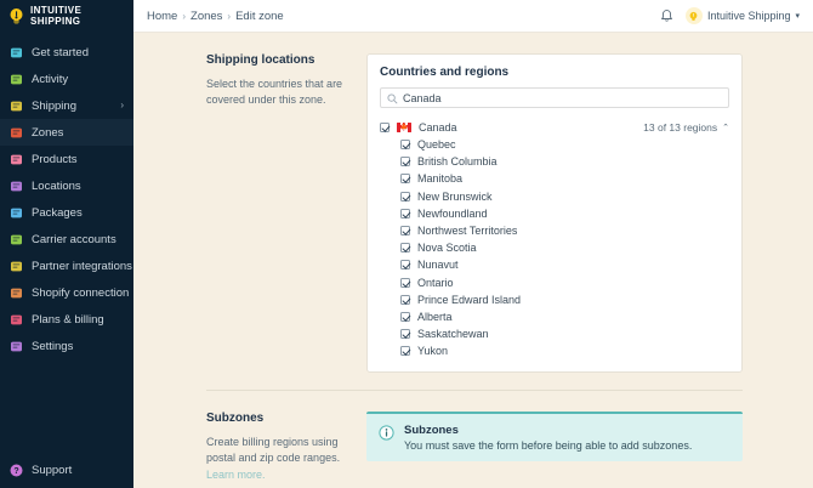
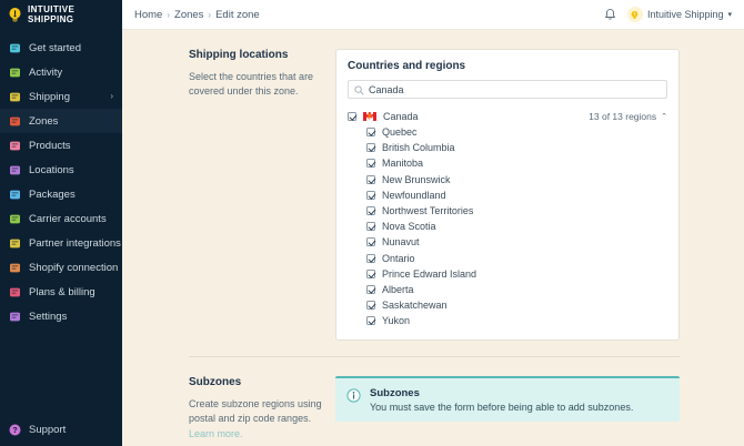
  INTUITIVE
  SHIPPING
  Get started
  Activity
  Shipping
  ›
  Zones
  Products
  Locations
  Packages
  Carrier accounts
  Partner integrations
  Shopify connection
  Plans & billing
  Settings
  Support
  Home
  ›
  Zones
  ›
  Edit zone
  Intuitive Shipping
  Shipping locations
  Select the countries that are covered under this zone.
  Countries and regions
  Canada
  Canada
  13 of 13 regions
  Quebec
  British Columbia
  Manitoba
  New Brunswick
  Newfoundland
  Northwest Territories
  Nova Scotia
  Nunavut
  Ontario
  Prince Edward Island
  Alberta
  Saskatchewan
  Yukon
  Subzones
- Create billing regions using postal and zip code ranges. Learn more.
+ Create subzone regions using postal and zip code ranges. Learn more.
  Subzones
  You must save the form before being able to add subzones.
